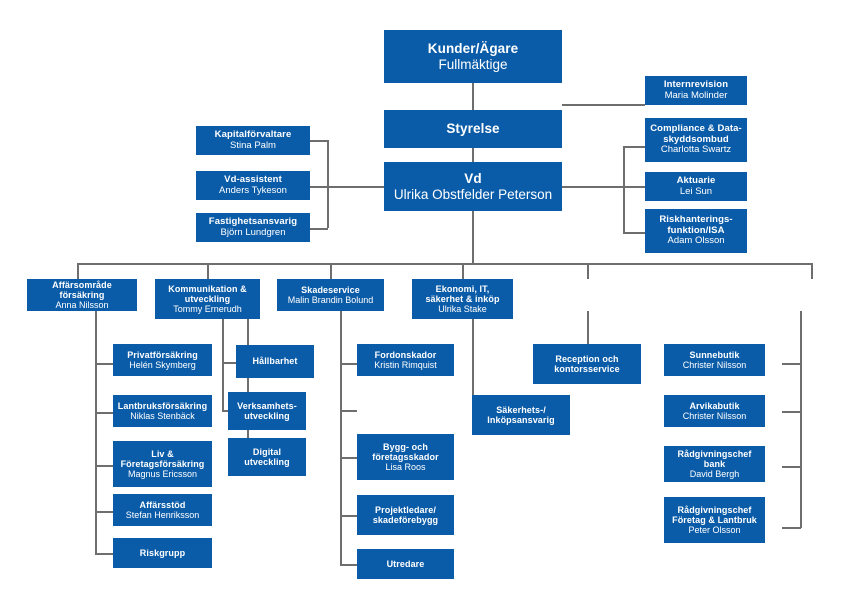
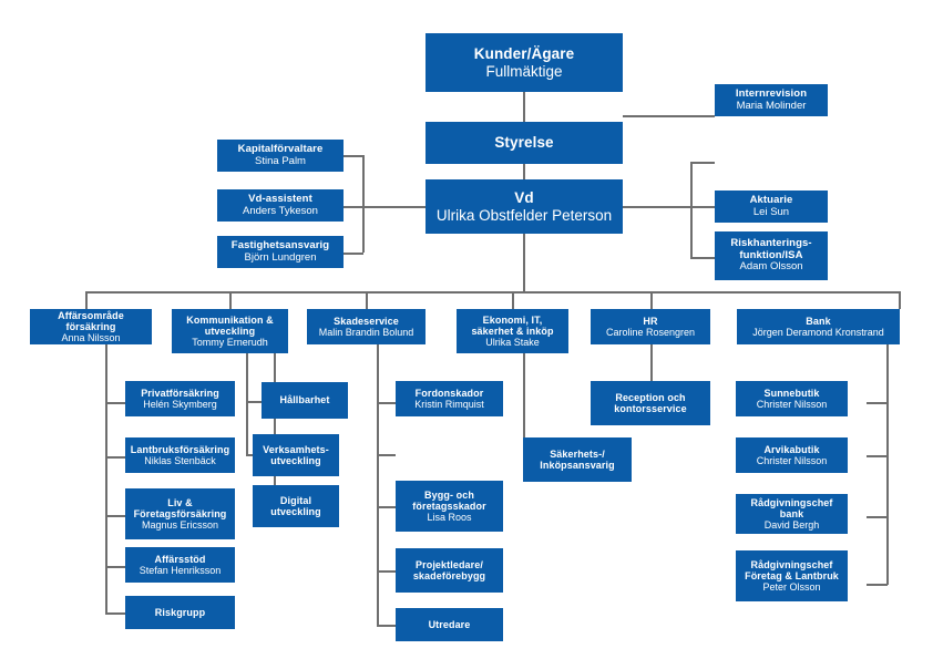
  Kunder/Ägare
  Fullmäktige
  Styrelse
  Vd
  Ulrika Obstfelder Peterson
  Kapitalförvaltare
  Stina Palm
  Vd-assistent
  Anders Tykeson
  Fastighetsansvarig
  Björn Lundgren
  Internrevision
  Maria Molinder
- Compliance & Data-
- skyddsombud
- Charlotta Swartz
  Aktuarie
  Lei Sun
  Riskhanterings-
  funktion/ISA
  Adam Olsson
  Affärsområde försäkring
  Anna Nilsson
  Kommunikation &
  utveckling
  Tommy Ernerudh
  Skadeservice
  Malin Brandin Bolund
  Ekonomi, IT,
  säkerhet & inköp
  Ulrika Stake
+ HR
+ Caroline Rosengren
+ Bank
+ Jörgen Deramond Kronstrand
  Privatförsäkring
  Helén Skymberg
  Lantbruksförsäkring
  Niklas Stenbäck
  Liv &
  Företagsförsäkring
  Magnus Ericsson
  Affärsstöd
  Stefan Henriksson
  Riskgrupp
  Hållbarhet
  Verksamhets-
  utveckling
  Digital
  utveckling
  Fordonskador
  Kristin Rimquist
  Bygg- och
  företagsskador
  Lisa Roos
  Projektledare/
  skadeförebygg
  Utredare
  Säkerhets-/
  Inköpsansvarig
  Reception och
  kontorsservice
  Sunnebutik
  Christer Nilsson
  Arvikabutik
  Christer Nilsson
  Rådgivningschef bank
  David Bergh
  Rådgivningschef
  Företag & Lantbruk
  Peter Olsson
